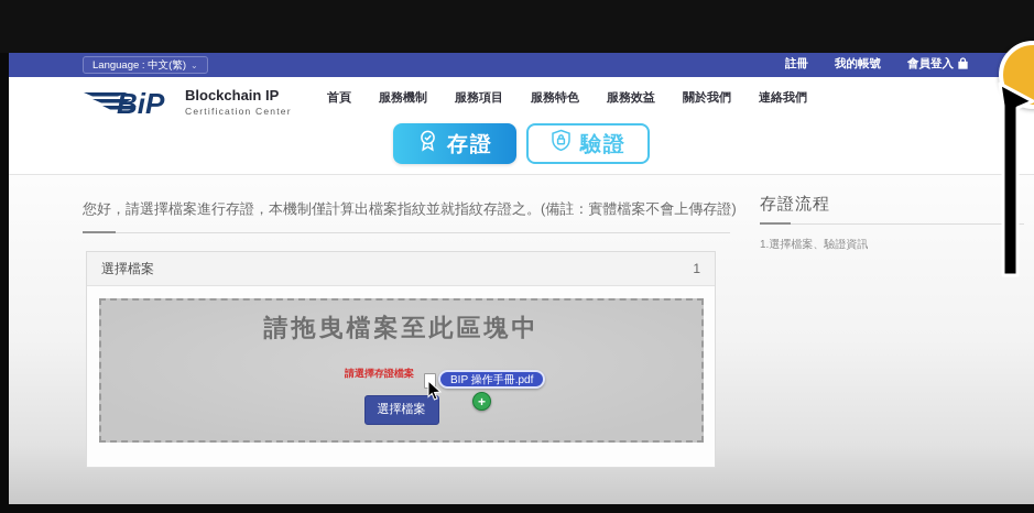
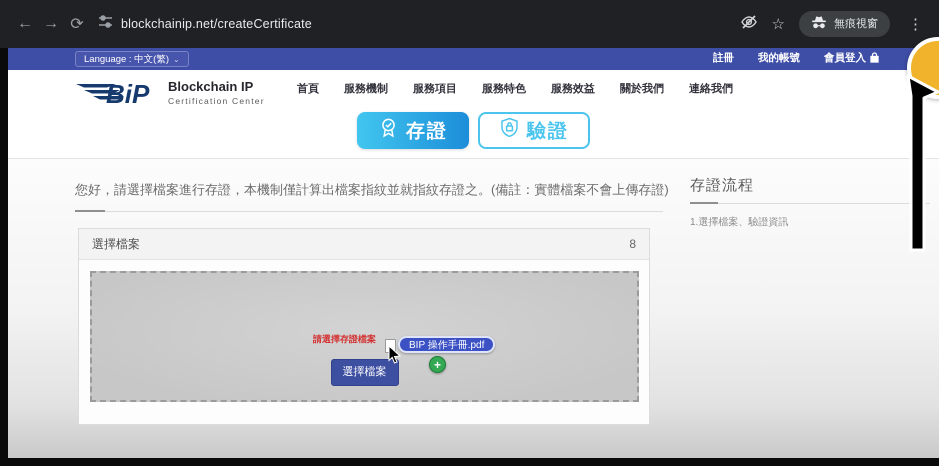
+ ←
+ →
+ ⟳
+ blockchainip.net/createCertificate
+ ☆
+ 無痕視窗
+ ⋮
  Language : 中文(繁)
  ⌄
  註冊
  我的帳號
  會員登入
  BiP
  Blockchain IP
  Certification Center
  首頁
  服務機制
  服務項目
  服務特色
  服務效益
  關於我們
  連絡我們
  存證
  驗證
  您好，請選擇檔案進行存證，本機制僅計算出檔案指紋並就指紋存證之。(備註：實體檔案不會上傳存證)
  選擇檔案
- 1
+ 8
- 請拖曳檔案至此區塊中
  請選擇存證檔案
  選擇檔案
  BIP 操作手冊.pdf
  +
  存證流程
  1.選擇檔案、驗證資訊
